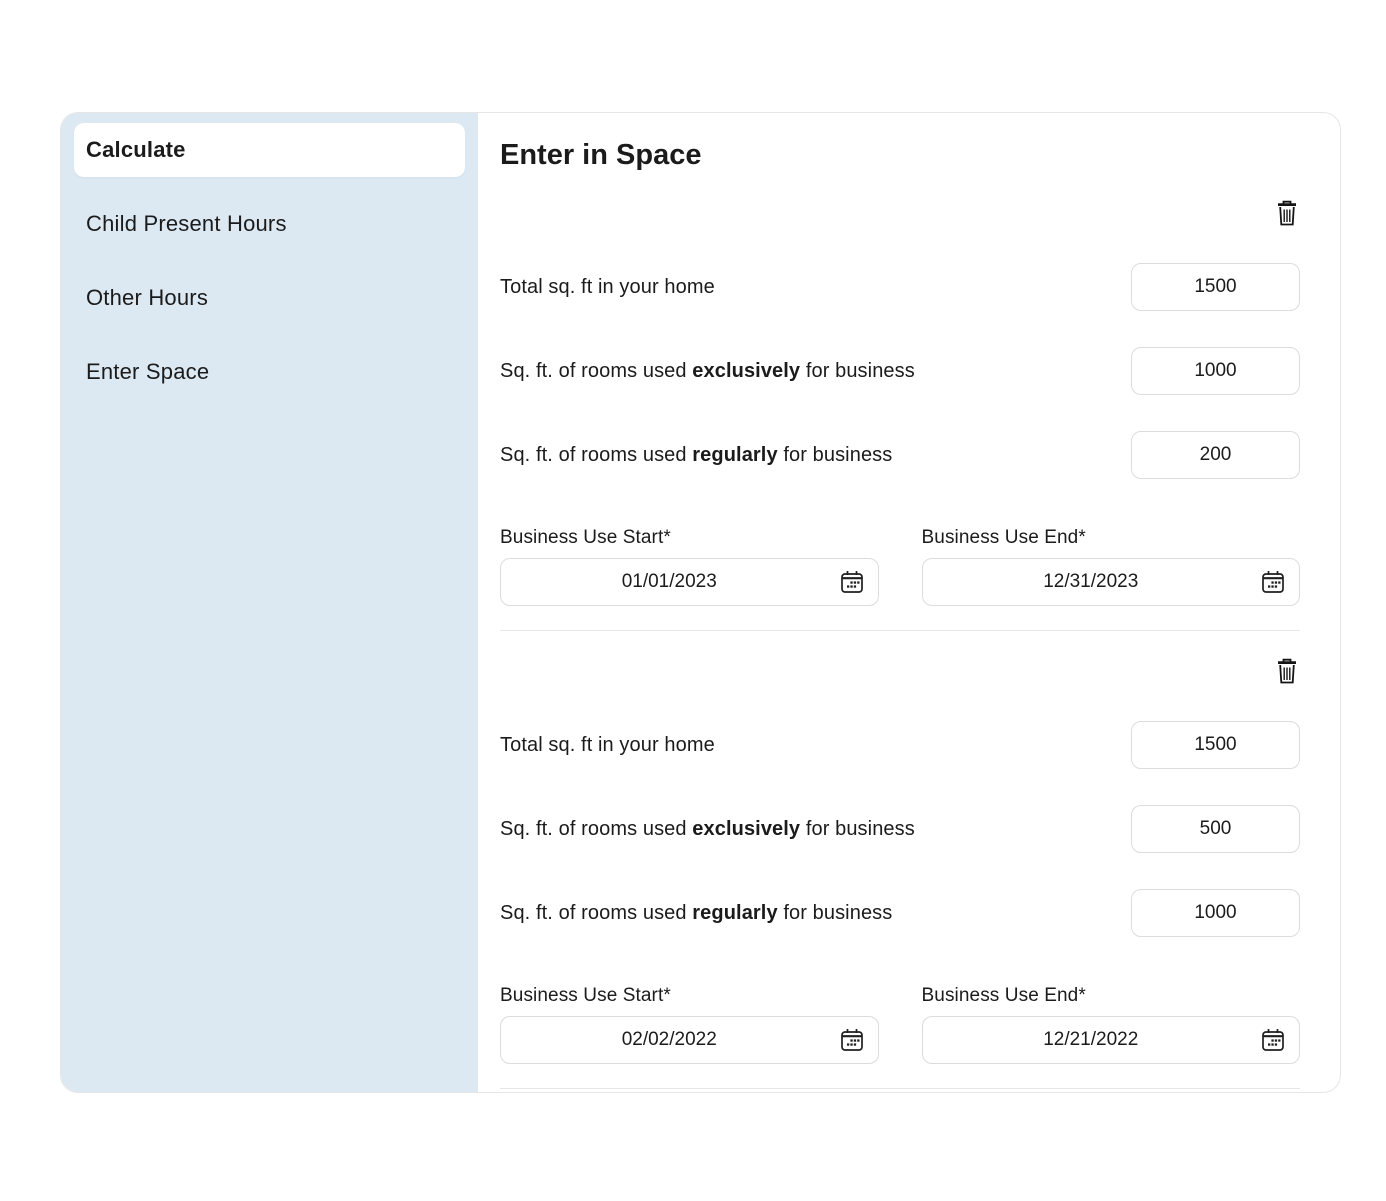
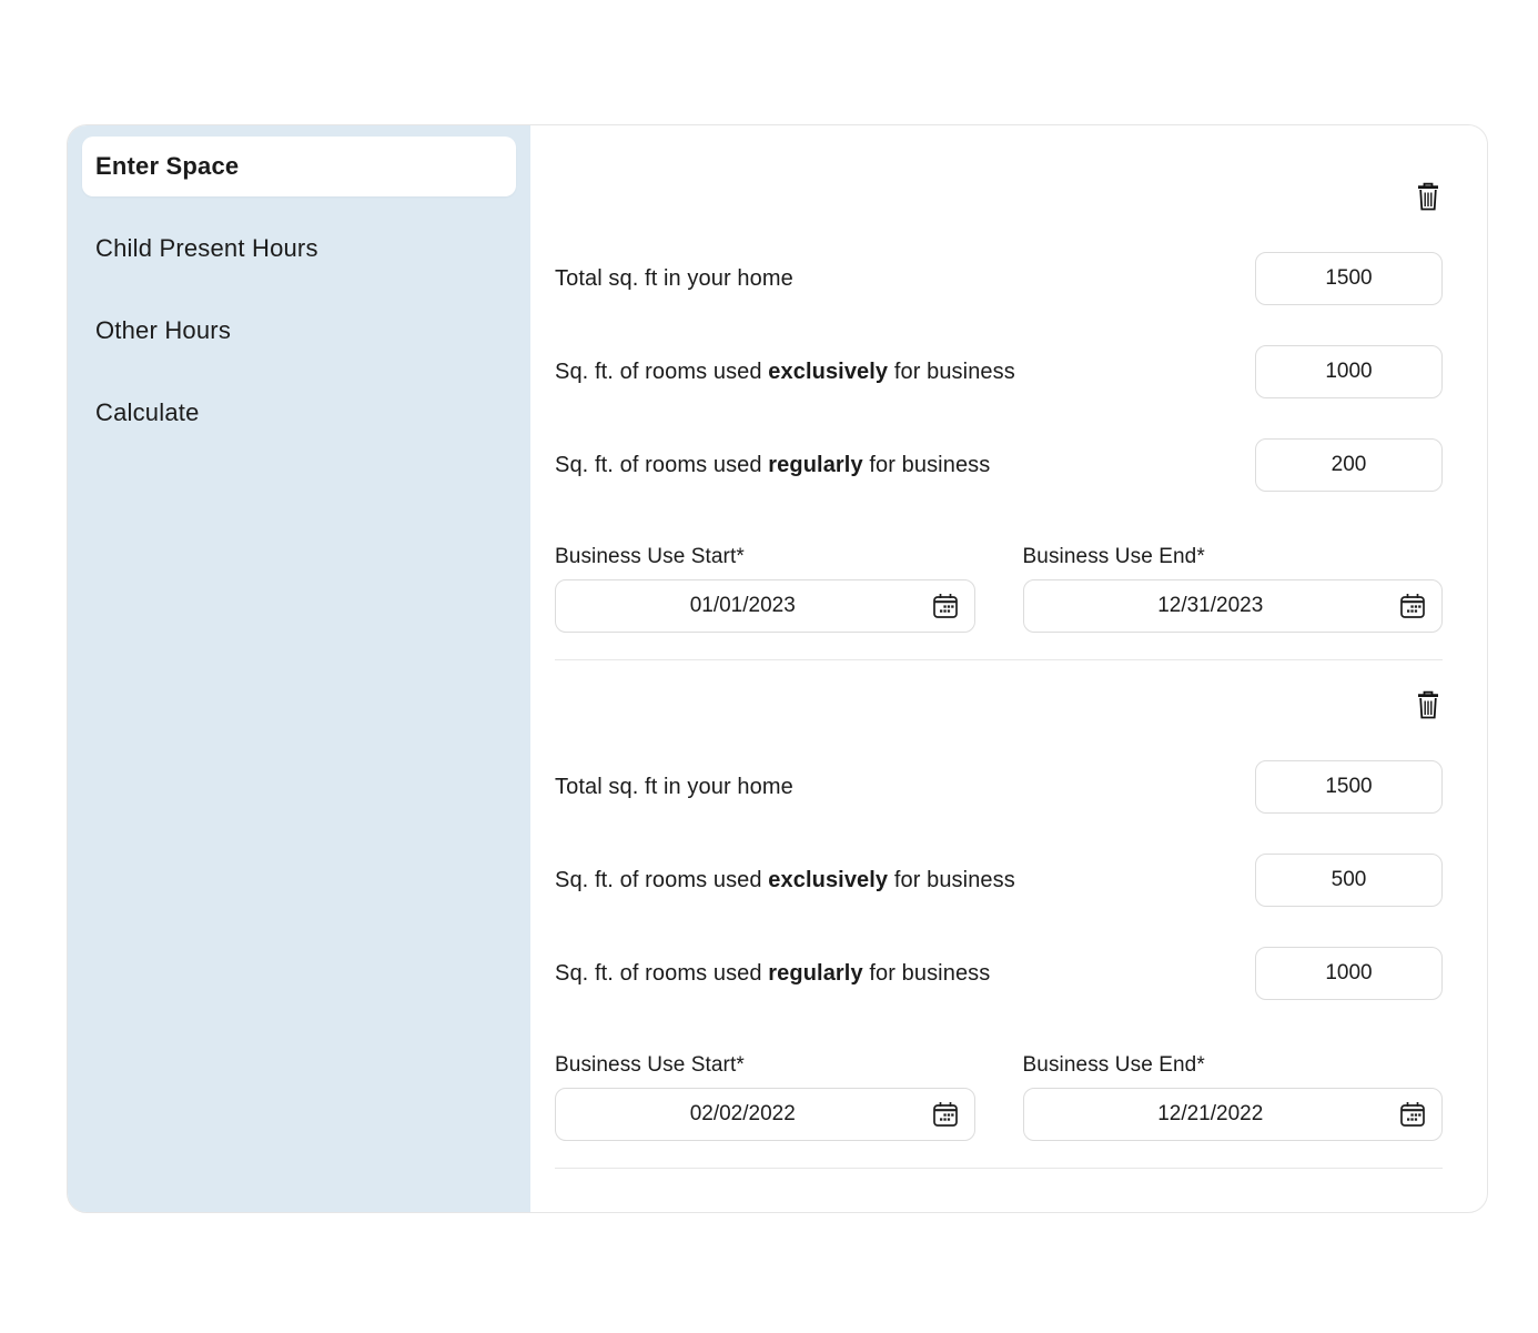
- Calculate
+ Enter Space
  Child Present Hours
  Other Hours
- Enter Space
+ Calculate
- Enter in Space
  Total sq. ft in your home
  1500
  Sq. ft. of rooms used exclusively for business
  1000
  Sq. ft. of rooms used regularly for business
  200
  Business Use Start*
  01/01/2023
  Business Use End*
  12/31/2023
  Total sq. ft in your home
  1500
  Sq. ft. of rooms used exclusively for business
  500
  Sq. ft. of rooms used regularly for business
  1000
  Business Use Start*
  02/02/2022
  Business Use End*
  12/21/2022
